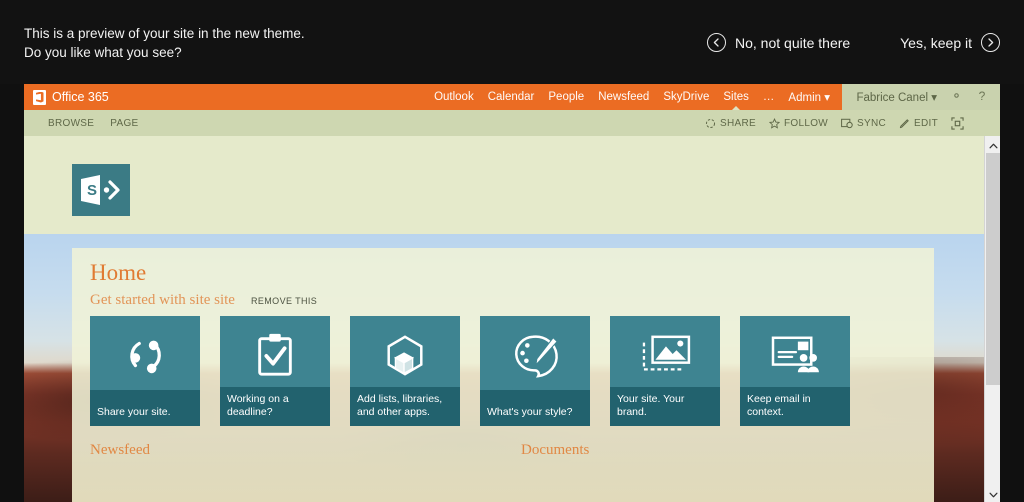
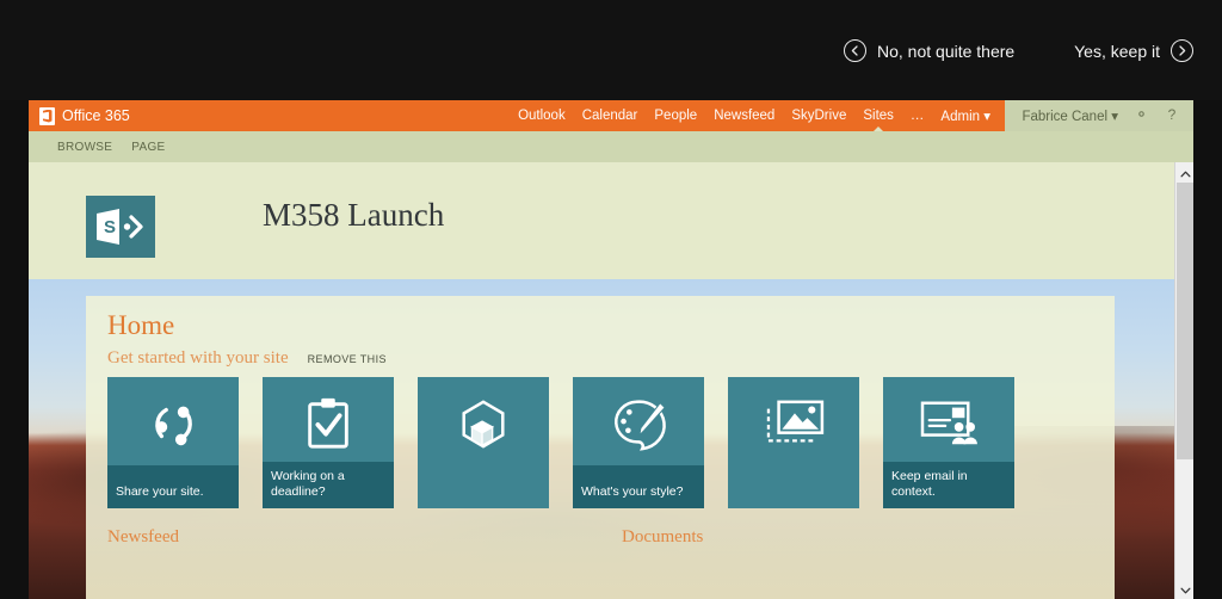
- This is a preview of your site in the new theme.
- Do you like what you see?
  No, not quite there
  Yes, keep it
  Office 365
  Outlook
  Calendar
  People
  Newsfeed
  SkyDrive
  Sites
  …
  Admin ▾
  Fabrice Canel ▾
  ?
  BROWSE
  PAGE
- SHARE
- FOLLOW
- SYNC
- EDIT
  S
+ M358 Launch
  Home
- Get started with site site
+ Get started with your site
  REMOVE THIS
  Share your site.
  Working on a deadline?
- Add lists, libraries, and other apps.
  What's your style?
- Your site. Your brand.
  Keep email in context.
